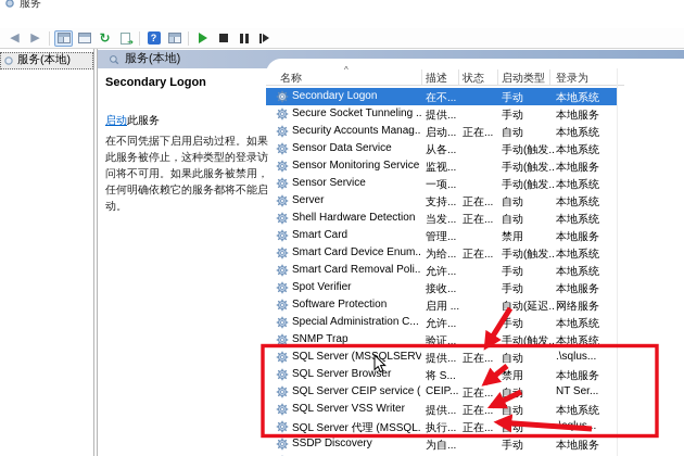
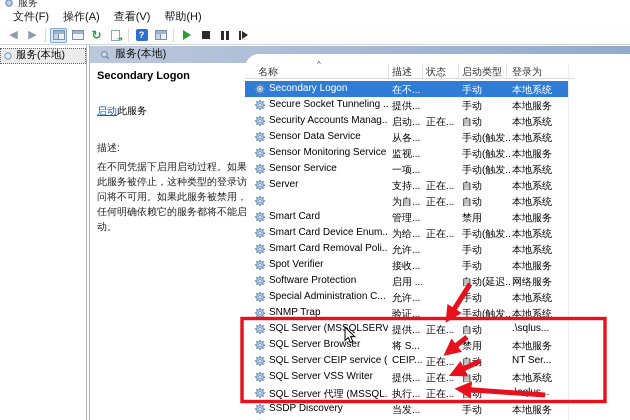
  服务
+ 文件(F)
+ 操作(A)
+ 查看(V)
+ 帮助(H)
  ◀
  ▶
  ↻
  ?
  服务(本地)
  服务(本地)
  名称
  ^
  描述
  状态
  启动类型
  登录为
  Secondary Logon
  在不...
  手动
  本地系统
  Secure Socket Tunneling ..
  提供...
  手动
  本地服务
  Security Accounts Manag..
  启动...
  正在...
  自动
  本地系统
  Sensor Data Service
  从各...
  手动(触发..
  本地系统
  Sensor Monitoring Service
  监视...
  手动(触发..
  本地服务
  Sensor Service
  一项...
  手动(触发..
  本地系统
  Server
  支持...
  正在...
  自动
  本地系统
- Shell Hardware Detection
- 当发...
+ 为自...
  正在...
  自动
  本地系统
  Smart Card
  管理...
  禁用
  本地服务
  Smart Card Device Enum..
  为给...
  正在...
  手动(触发..
  本地系统
  Smart Card Removal Poli..
  允许...
  手动
  本地系统
  Spot Verifier
  接收...
  手动
  本地服务
  Software Protection
  启用 ...
  自动(延迟..
  网络服务
  Special Administration C...
  允许...
  手动
  本地系统
  SNMP Trap
  验证...
  手动(触发..
  本地系统
  SQL Server (MSQLSERV
  提供...
  正在...
  自动
  .\sqlus...
  SQL Server Browser
  将 S...
  禁用
  本地服务
  SQL Server CEIP service (
  CEIP...
  正在...
  NT Ser...
  SQL Server VSS Writer
  提供...
  正在...
  自动
  本地系统
  SQL Server 代理 (MSSQL.
  执行...
  正在...
  自动
  SSDP Discovery
- 为自...
+ 当发...
  手动
  本地服务
  Secondary Logon
  启动此服务
+ 描述:
  在不同凭据下启用启动过程。如果此服务被停止，这种类型的登录访问将不可用。如果此服务被禁用，任何明确依赖它的服务都将不能启动。
